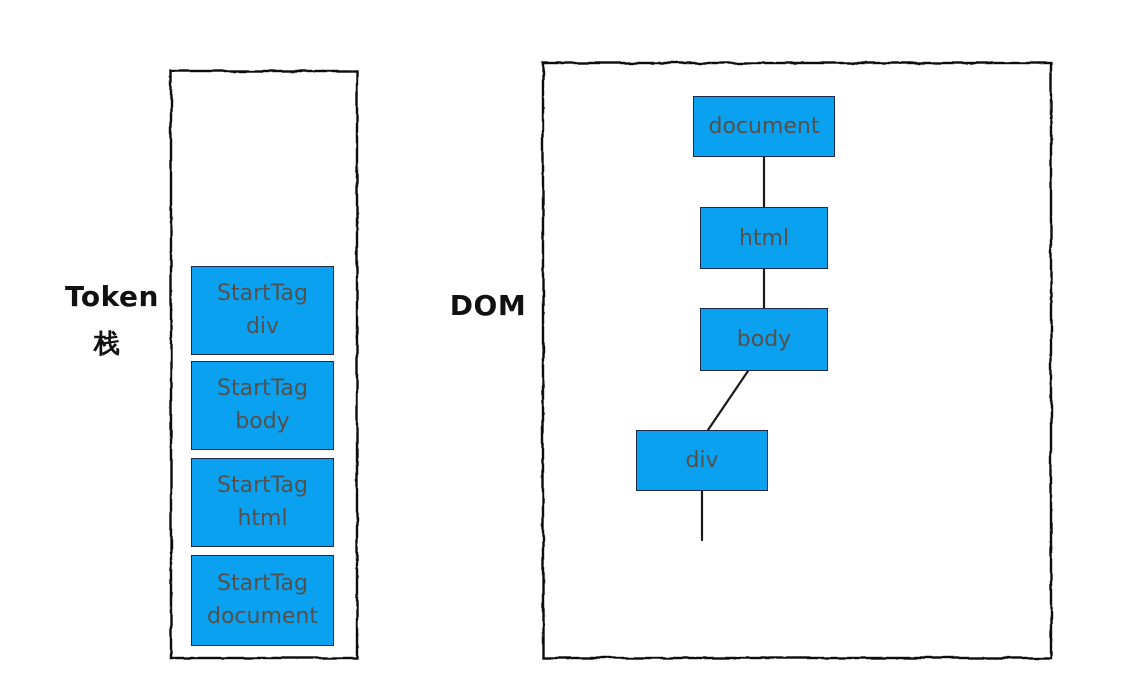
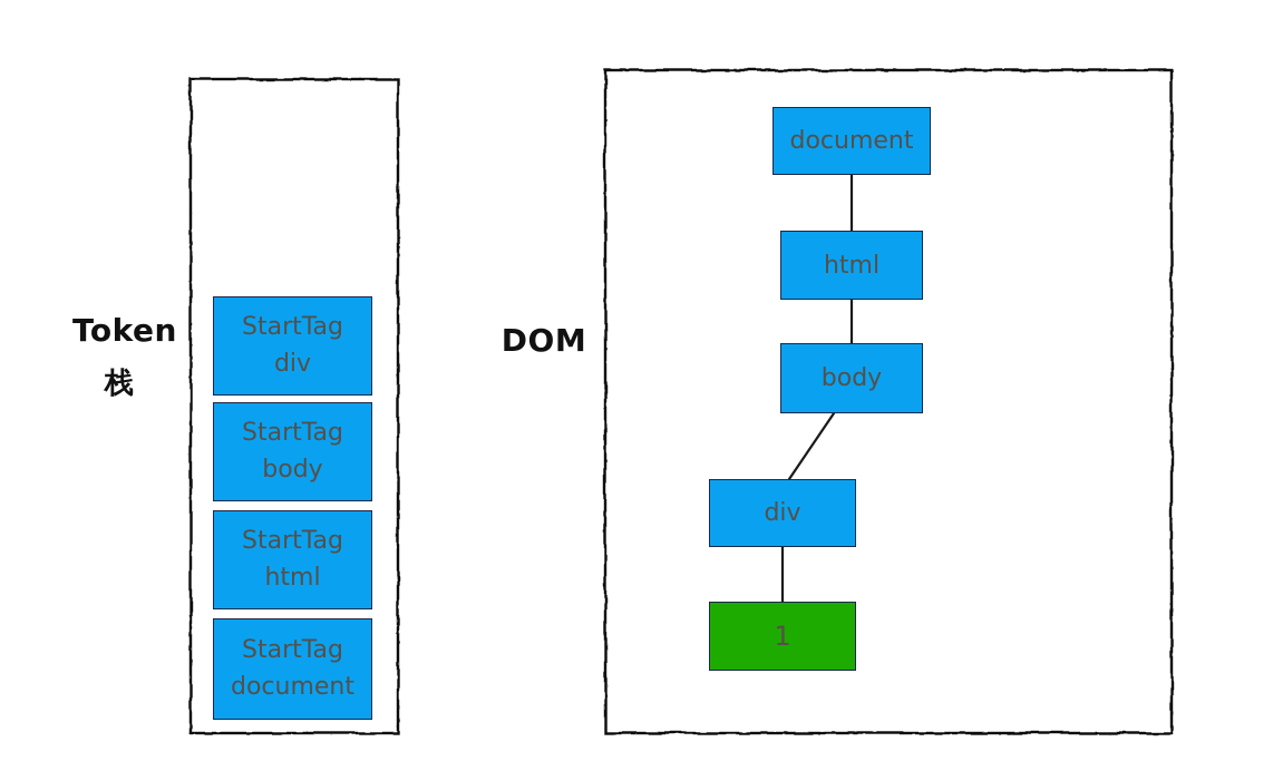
  Token
  栈
  StartTag
  div
  StartTag
  body
  StartTag
  html
  StartTag
  document
  DOM
  document
  html
  body
  div
+ 1
